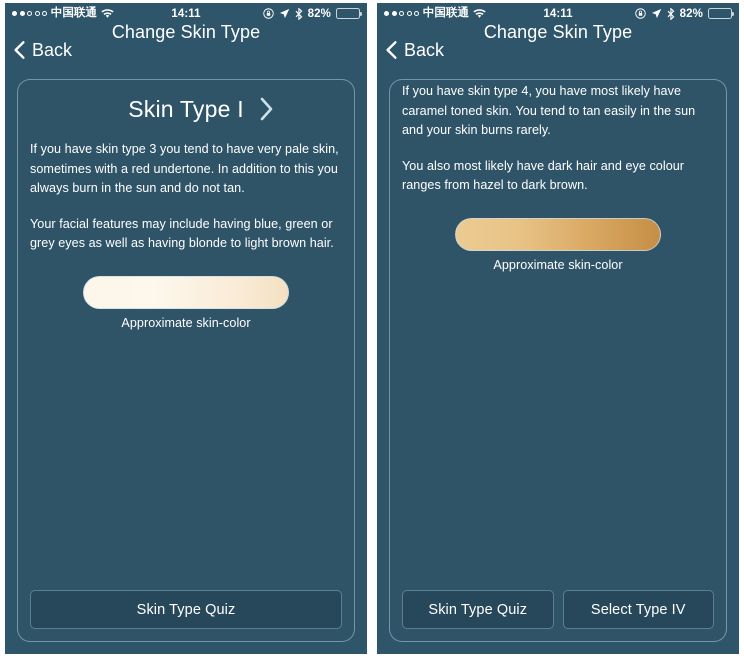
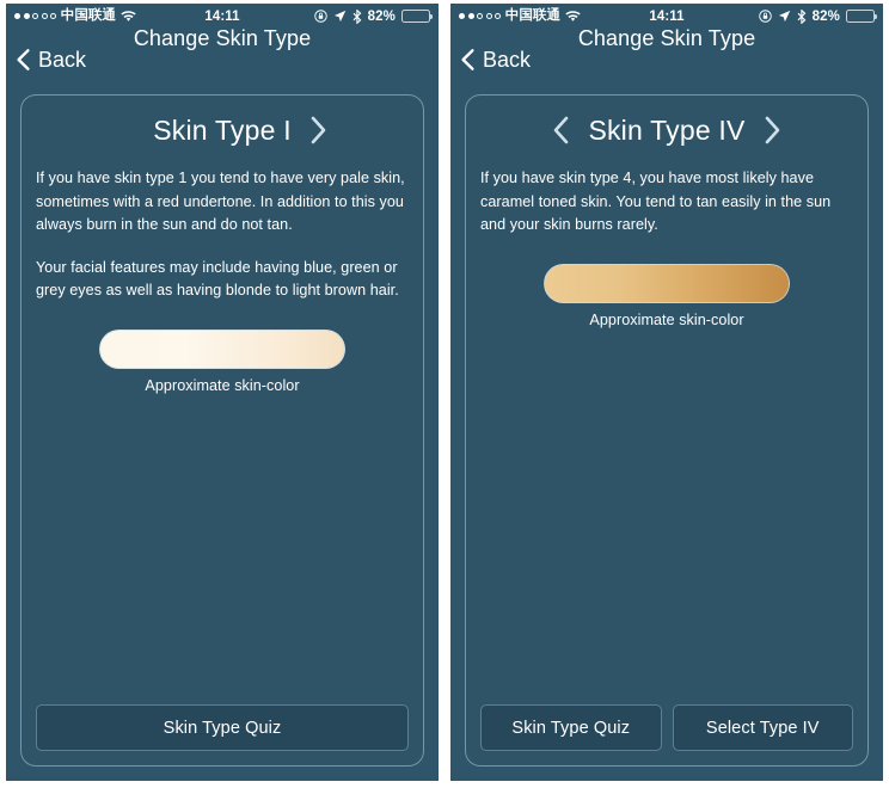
  中国联通
  14:11
  82%
  Back
  Change Skin Type
  Skin Type I
- If you have skin type 3 you tend to have very pale skin, sometimes with a red undertone. In addition to this you always burn in the sun and do not tan.
+ If you have skin type 1 you tend to have very pale skin, sometimes with a red undertone. In addition to this you always burn in the sun and do not tan.
  Your facial features may include having blue, green or grey eyes as well as having blonde to light brown hair.
  Approximate skin-color
  Skin Type Quiz
  中国联通
  14:11
  82%
  Back
  Change Skin Type
+ Skin Type IV
  If you have skin type 4, you have most likely have caramel toned skin. You tend to tan easily in the sun and your skin burns rarely.
- You also most likely have dark hair and eye colour ranges from hazel to dark brown.
  Approximate skin-color
  Skin Type Quiz
  Select Type IV
